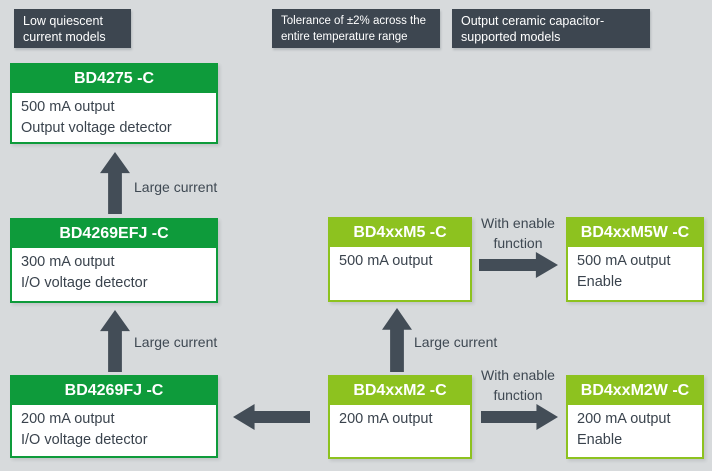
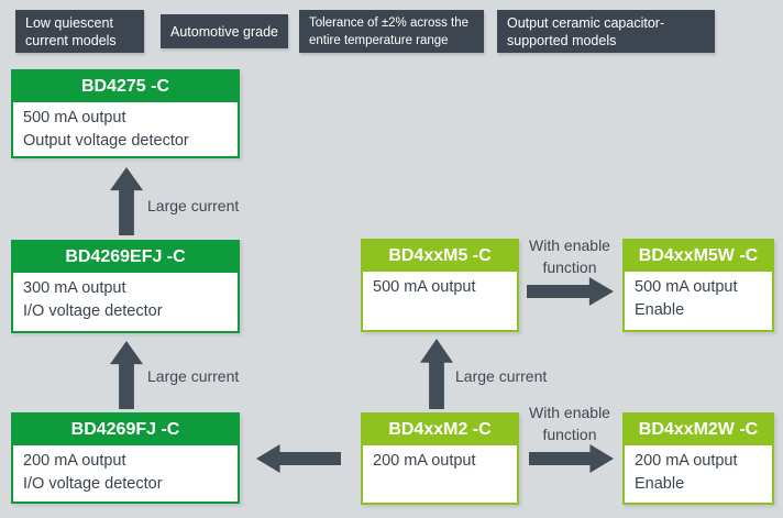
  Low quiescent current models
+ Automotive grade
  Tolerance of ±2% across the entire temperature range
  Output ceramic capacitor-supported models
  BD4275 -C
  500 mA output
  Output voltage detector
  BD4269EFJ -C
  300 mA output
  I/O voltage detector
  BD4269FJ -C
  200 mA output
  I/O voltage detector
  BD4xxM5 -C
  500 mA output
  BD4xxM2 -C
  200 mA output
  BD4xxM5W -C
  500 mA output
  Enable
  BD4xxM2W -C
  200 mA output
  Enable
  Large current
  Large current
  Large current
  With enable function
  With enable function
